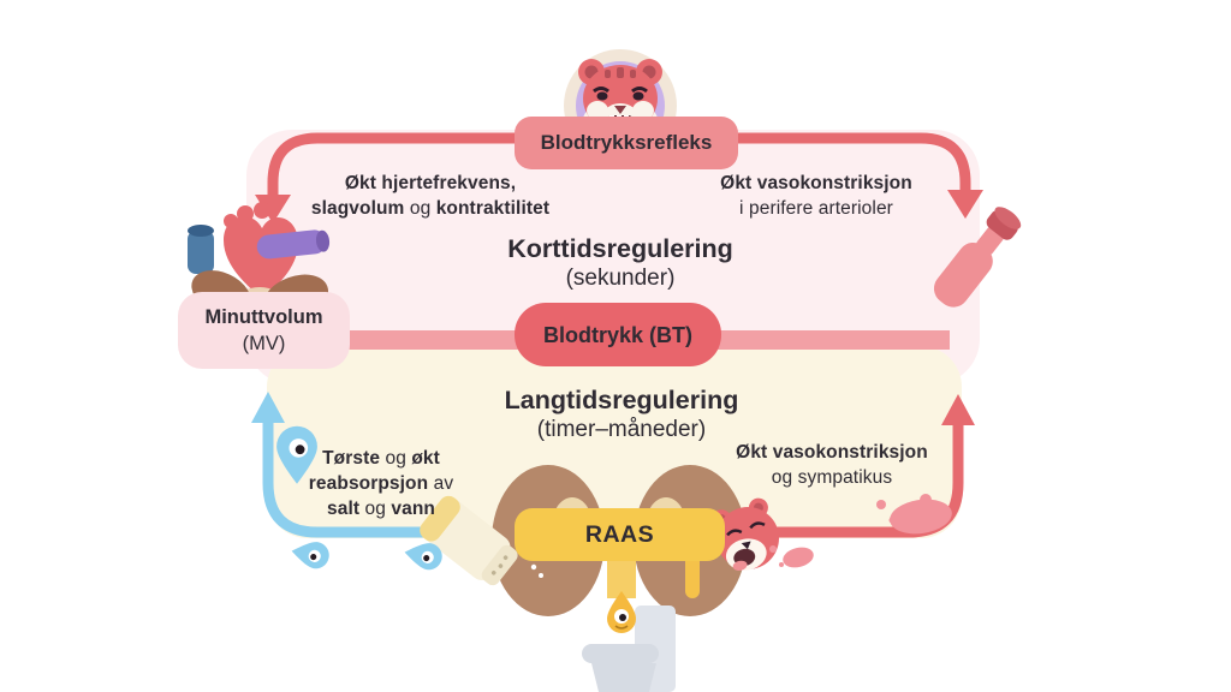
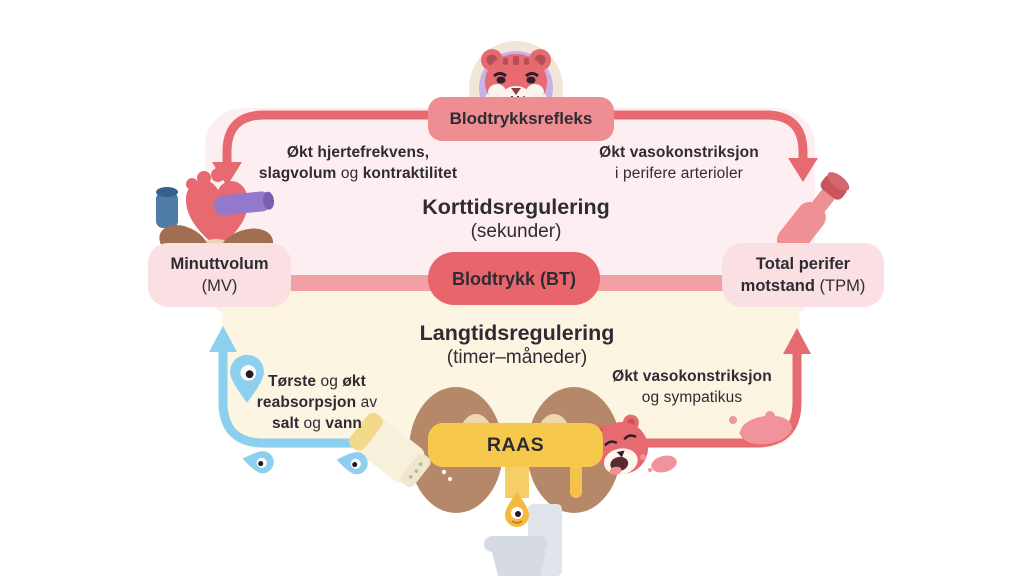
  Blodtrykksrefleks
  Økt hjertefrekvens,
  slagvolum og kontraktilitet
  Økt vasokonstriksjon
  i perifere arterioler
  Korttidsregulering
  (sekunder)
  Minuttvolum
  (MV)
  Blodtrykk (BT)
+ Total perifer
+ motstand (TPM)
  Langtidsregulering
  (timer–måneder)
  Tørste og økt
  reabsorpsjon av
  salt og vann
  Økt vasokonstriksjon
  og sympatikus
  RAAS
